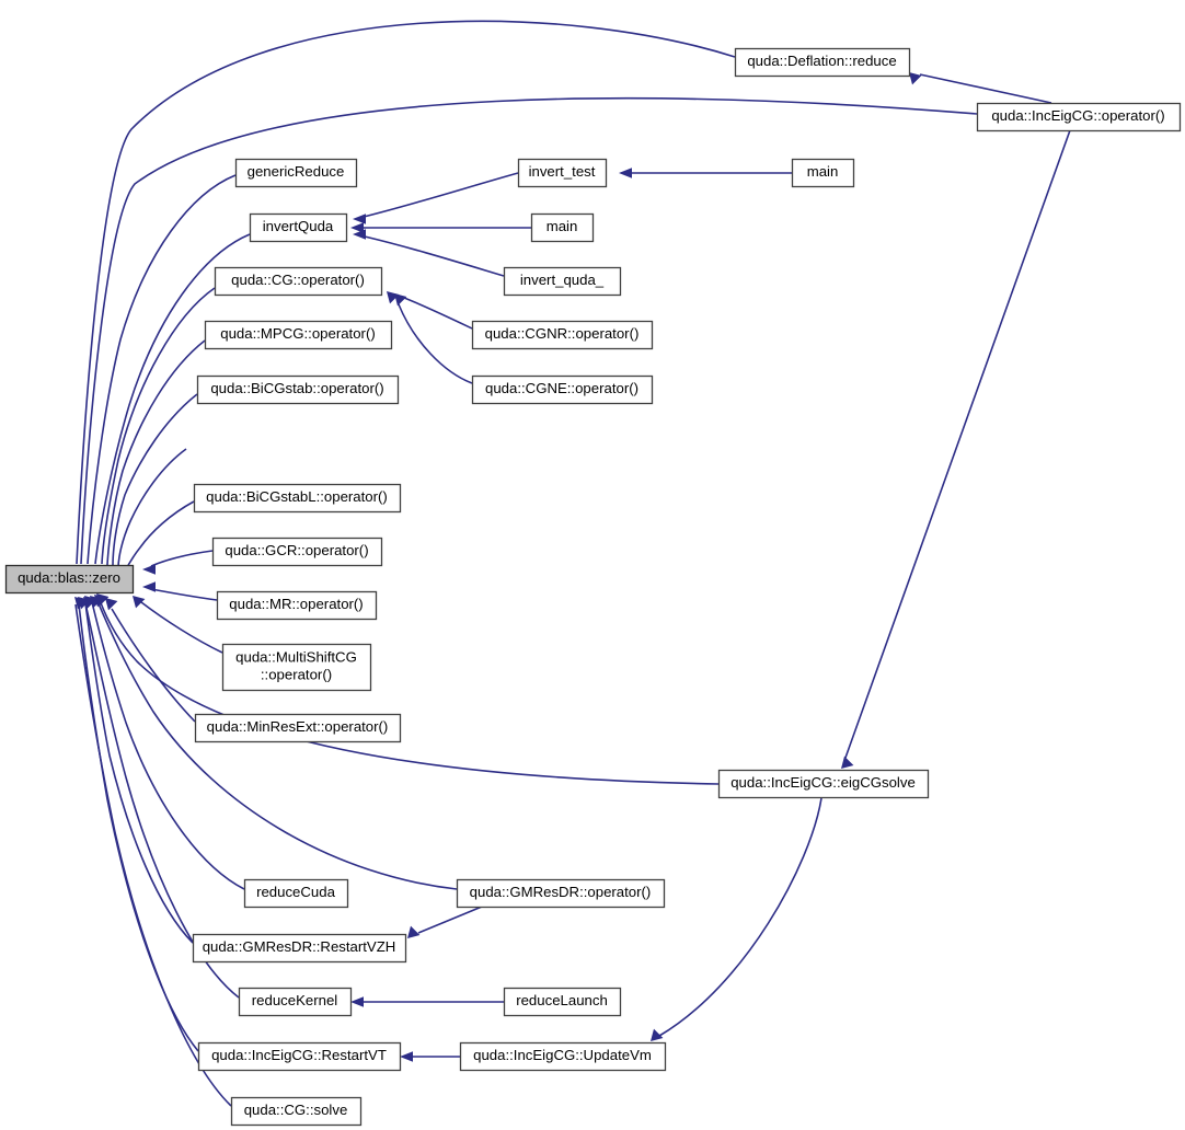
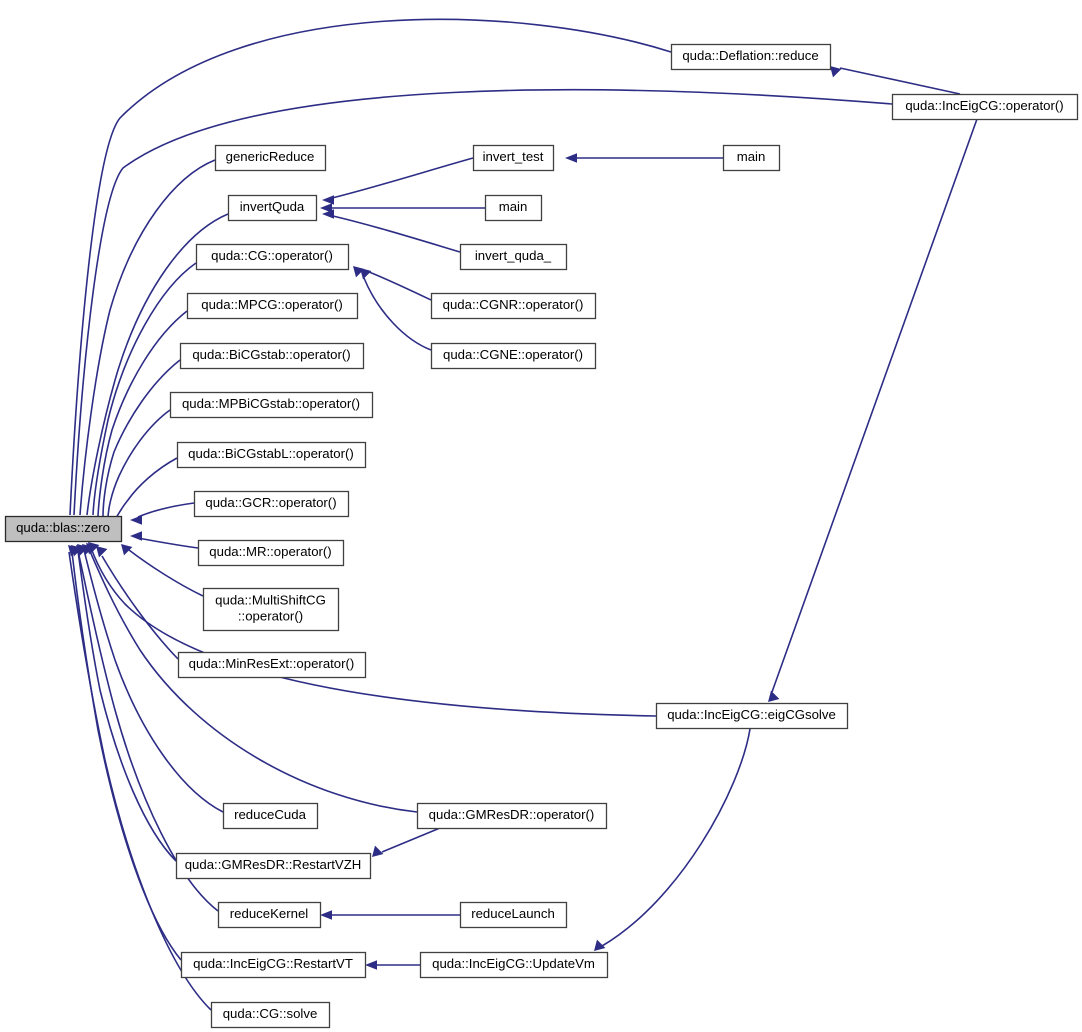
  quda::blas::zero
  quda::Deflation::reduce
  quda::IncEigCG::operator()
  genericReduce
  invert_test
  main
  invertQuda
  main
  quda::CG::operator()
  invert_quda_
  quda::MPCG::operator()
  quda::CGNR::operator()
  quda::BiCGstab::operator()
  quda::CGNE::operator()
+ quda::MPBiCGstab::operator()
  quda::BiCGstabL::operator()
  quda::GCR::operator()
  quda::MR::operator()
  quda::MultiShiftCG
  ::operator()
  quda::MinResExt::operator()
  quda::IncEigCG::eigCGsolve
  reduceCuda
  quda::GMResDR::operator()
  quda::GMResDR::RestartVZH
  reduceKernel
  reduceLaunch
  quda::IncEigCG::RestartVT
  quda::IncEigCG::UpdateVm
  quda::CG::solve
